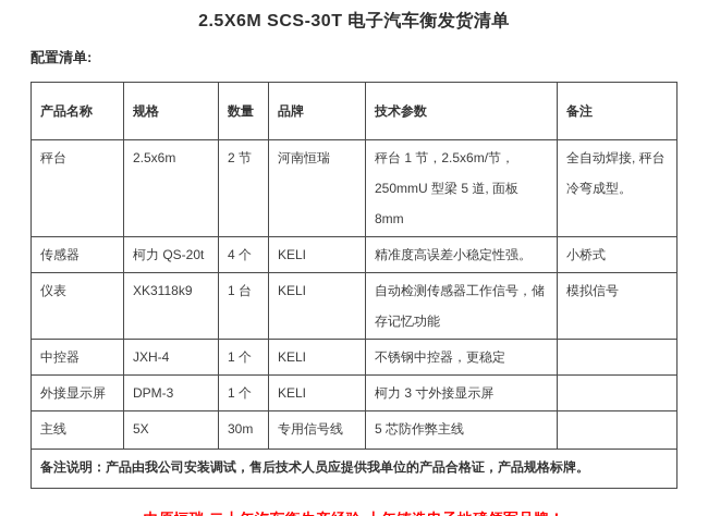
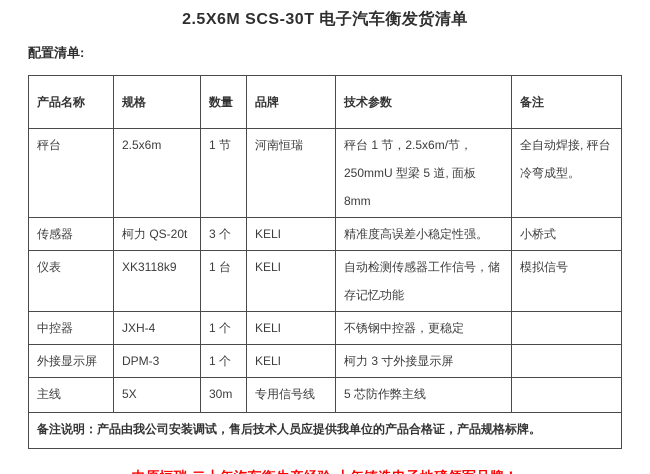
  2.5X6M SCS-30T 电子汽车衡发货清单
  配置清单:
  产品名称	规格	数量	品牌	技术参数	备注
- 秤台	2.5x6m	2 节	河南恒瑞	秤台 1 节，2.5x6m/节，250mmU 型梁 5 道, 面板 8mm	全自动焊接, 秤台冷弯成型。
+ 秤台	2.5x6m	1 节	河南恒瑞	秤台 1 节，2.5x6m/节，250mmU 型梁 5 道, 面板 8mm	全自动焊接, 秤台冷弯成型。
- 传感器	柯力 QS-20t	4 个	KELI	精准度高误差小稳定性强。	小桥式
+ 传感器	柯力 QS-20t	3 个	KELI	精准度高误差小稳定性强。	小桥式
  仪表	XK3118k9	1 台	KELI	自动检测传感器工作信号，储存记忆功能	模拟信号
  中控器	JXH-4	1 个	KELI	不锈钢中控器，更稳定
  外接显示屏	DPM-3	1 个	KELI	柯力 3 寸外接显示屏
  主线	5X	30m	专用信号线	5 芯防作弊主线
  备注说明：产品由我公司安装调试，售后技术人员应提供我单位的产品合格证，产品规格标牌。
